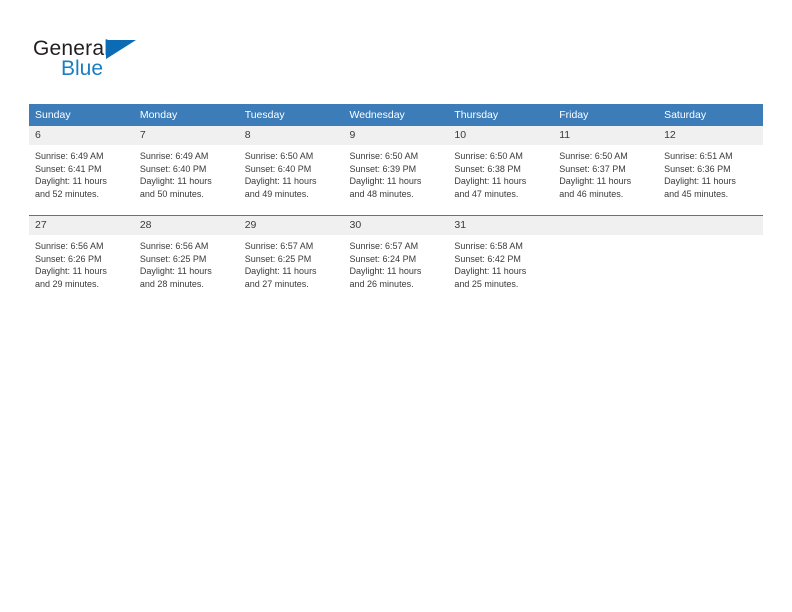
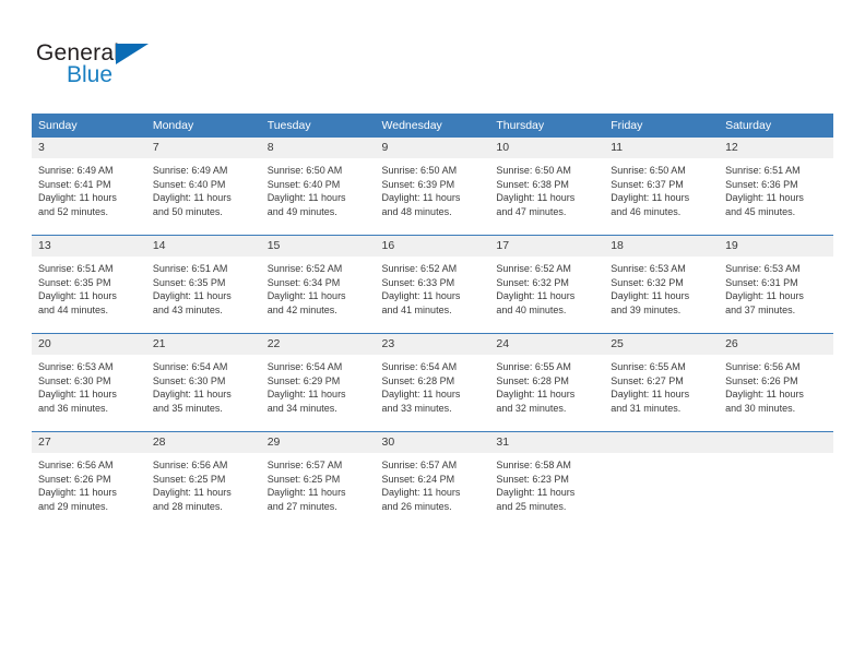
  General
  Blue
  Sunday	Monday	Tuesday	Wednesday	Thursday	Friday	Saturday
- 6 Sunrise: 6:49 AM Sunset: 6:41 PM Daylight: 11 hours and 52 minutes.	7 Sunrise: 6:49 AM Sunset: 6:40 PM Daylight: 11 hours and 50 minutes.	8 Sunrise: 6:50 AM Sunset: 6:40 PM Daylight: 11 hours and 49 minutes.	9 Sunrise: 6:50 AM Sunset: 6:39 PM Daylight: 11 hours and 48 minutes.	10 Sunrise: 6:50 AM Sunset: 6:38 PM Daylight: 11 hours and 47 minutes.	11 Sunrise: 6:50 AM Sunset: 6:37 PM Daylight: 11 hours and 46 minutes.	12 Sunrise: 6:51 AM Sunset: 6:36 PM Daylight: 11 hours and 45 minutes.
+ 3 Sunrise: 6:49 AM Sunset: 6:41 PM Daylight: 11 hours and 52 minutes.	7 Sunrise: 6:49 AM Sunset: 6:40 PM Daylight: 11 hours and 50 minutes.	8 Sunrise: 6:50 AM Sunset: 6:40 PM Daylight: 11 hours and 49 minutes.	9 Sunrise: 6:50 AM Sunset: 6:39 PM Daylight: 11 hours and 48 minutes.	10 Sunrise: 6:50 AM Sunset: 6:38 PM Daylight: 11 hours and 47 minutes.	11 Sunrise: 6:50 AM Sunset: 6:37 PM Daylight: 11 hours and 46 minutes.	12 Sunrise: 6:51 AM Sunset: 6:36 PM Daylight: 11 hours and 45 minutes.
+ 13 Sunrise: 6:51 AM Sunset: 6:35 PM Daylight: 11 hours and 44 minutes.	14 Sunrise: 6:51 AM Sunset: 6:35 PM Daylight: 11 hours and 43 minutes.	15 Sunrise: 6:52 AM Sunset: 6:34 PM Daylight: 11 hours and 42 minutes.	16 Sunrise: 6:52 AM Sunset: 6:33 PM Daylight: 11 hours and 41 minutes.	17 Sunrise: 6:52 AM Sunset: 6:32 PM Daylight: 11 hours and 40 minutes.	18 Sunrise: 6:53 AM Sunset: 6:32 PM Daylight: 11 hours and 39 minutes.	19 Sunrise: 6:53 AM Sunset: 6:31 PM Daylight: 11 hours and 37 minutes.
+ 20 Sunrise: 6:53 AM Sunset: 6:30 PM Daylight: 11 hours and 36 minutes.	21 Sunrise: 6:54 AM Sunset: 6:30 PM Daylight: 11 hours and 35 minutes.	22 Sunrise: 6:54 AM Sunset: 6:29 PM Daylight: 11 hours and 34 minutes.	23 Sunrise: 6:54 AM Sunset: 6:28 PM Daylight: 11 hours and 33 minutes.	24 Sunrise: 6:55 AM Sunset: 6:28 PM Daylight: 11 hours and 32 minutes.	25 Sunrise: 6:55 AM Sunset: 6:27 PM Daylight: 11 hours and 31 minutes.	26 Sunrise: 6:56 AM Sunset: 6:26 PM Daylight: 11 hours and 30 minutes.
- 27 Sunrise: 6:56 AM Sunset: 6:26 PM Daylight: 11 hours and 29 minutes.	28 Sunrise: 6:56 AM Sunset: 6:25 PM Daylight: 11 hours and 28 minutes.	29 Sunrise: 6:57 AM Sunset: 6:25 PM Daylight: 11 hours and 27 minutes.	30 Sunrise: 6:57 AM Sunset: 6:24 PM Daylight: 11 hours and 26 minutes.	31 Sunrise: 6:58 AM Sunset: 6:42 PM Daylight: 11 hours and 25 minutes.
+ 27 Sunrise: 6:56 AM Sunset: 6:26 PM Daylight: 11 hours and 29 minutes.	28 Sunrise: 6:56 AM Sunset: 6:25 PM Daylight: 11 hours and 28 minutes.	29 Sunrise: 6:57 AM Sunset: 6:25 PM Daylight: 11 hours and 27 minutes.	30 Sunrise: 6:57 AM Sunset: 6:24 PM Daylight: 11 hours and 26 minutes.	31 Sunrise: 6:58 AM Sunset: 6:23 PM Daylight: 11 hours and 25 minutes.
